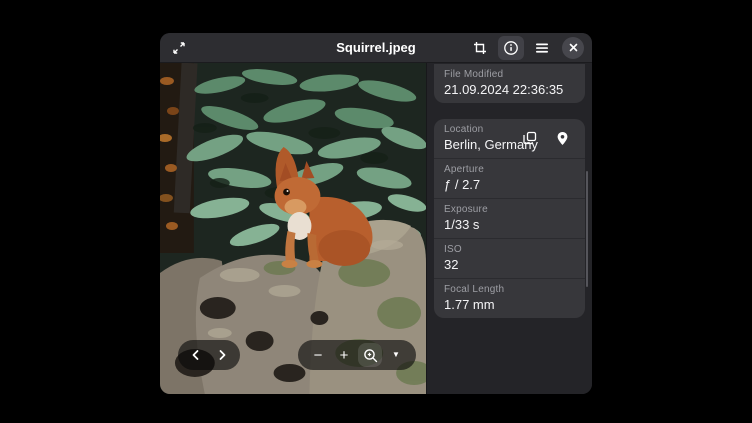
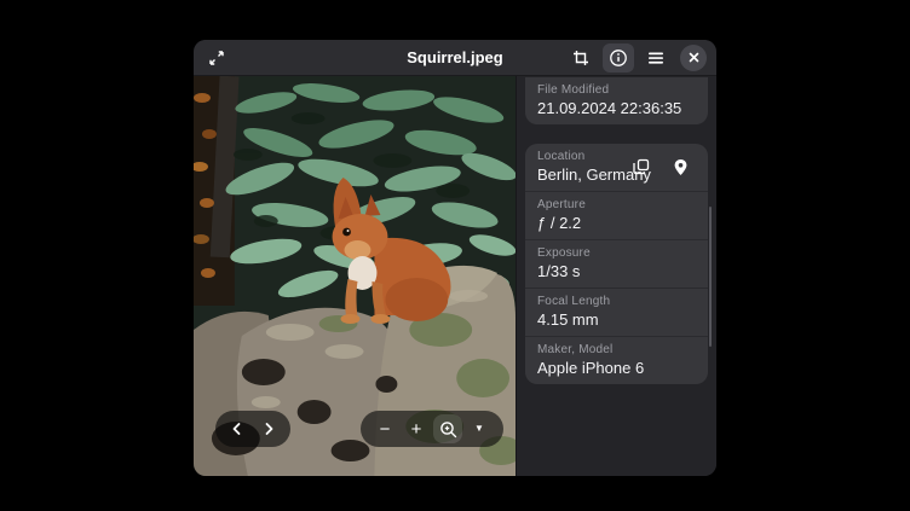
  Squirrel.jpeg
  −
  +
  ▼
  File Modified
  21.09.2024 22:36:35
  Location
  Berlin, Germ
  Aperture
- ƒ / 2.7
+ ƒ / 2.2
  Exposure
  1/33 s
- ISO
- 32
  Focal Length
- 1.77 mm
+ 4.15 mm
+ Maker, Model
+ Apple iPhone 6
